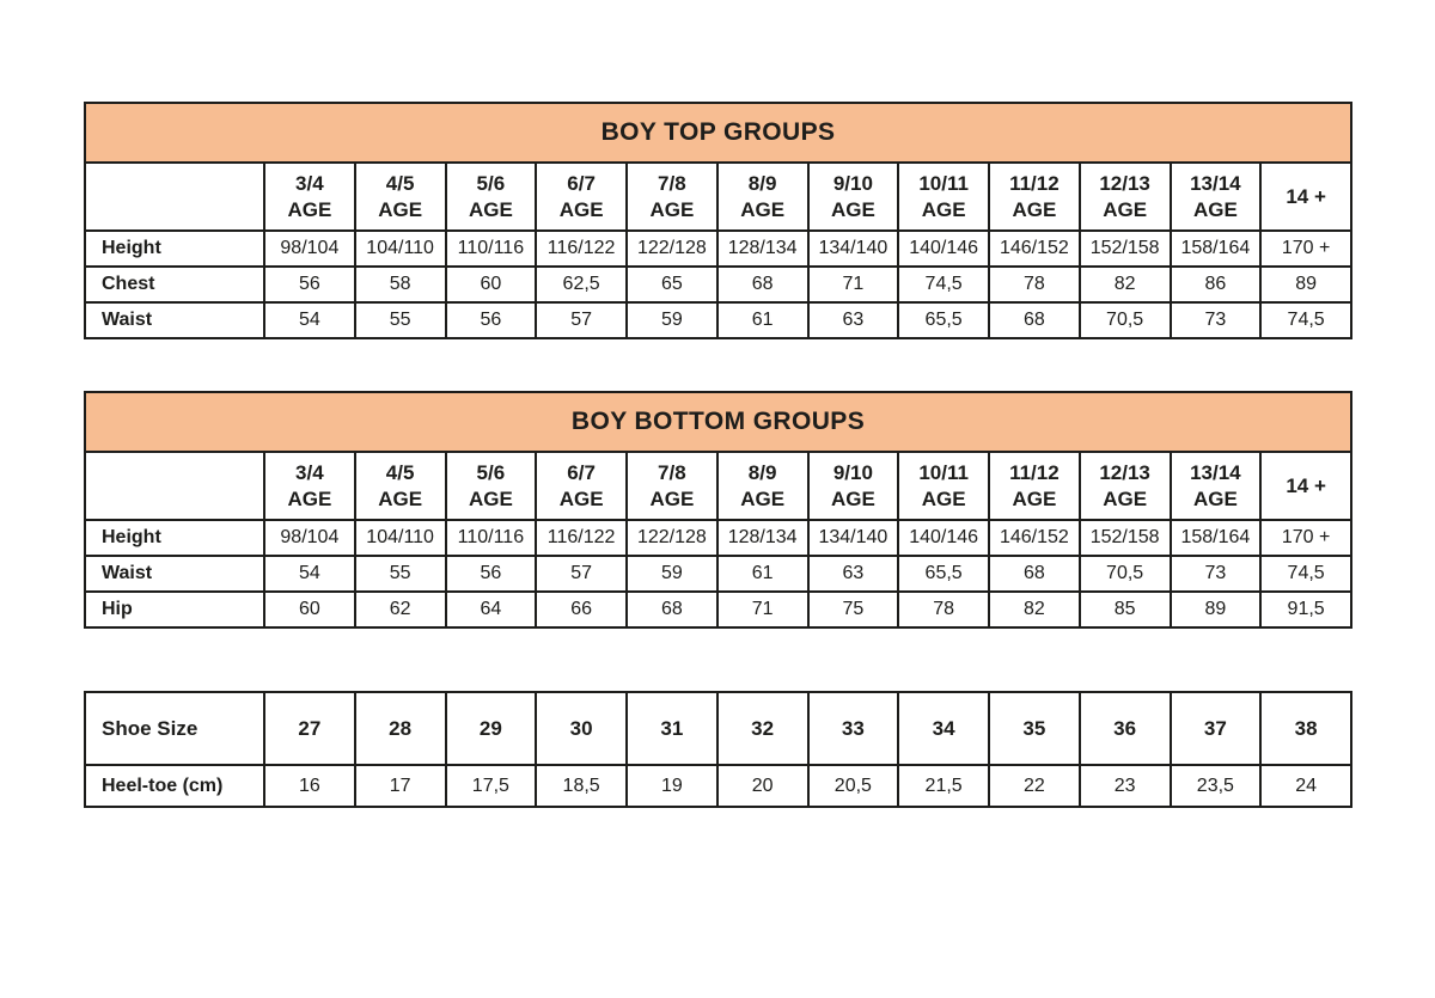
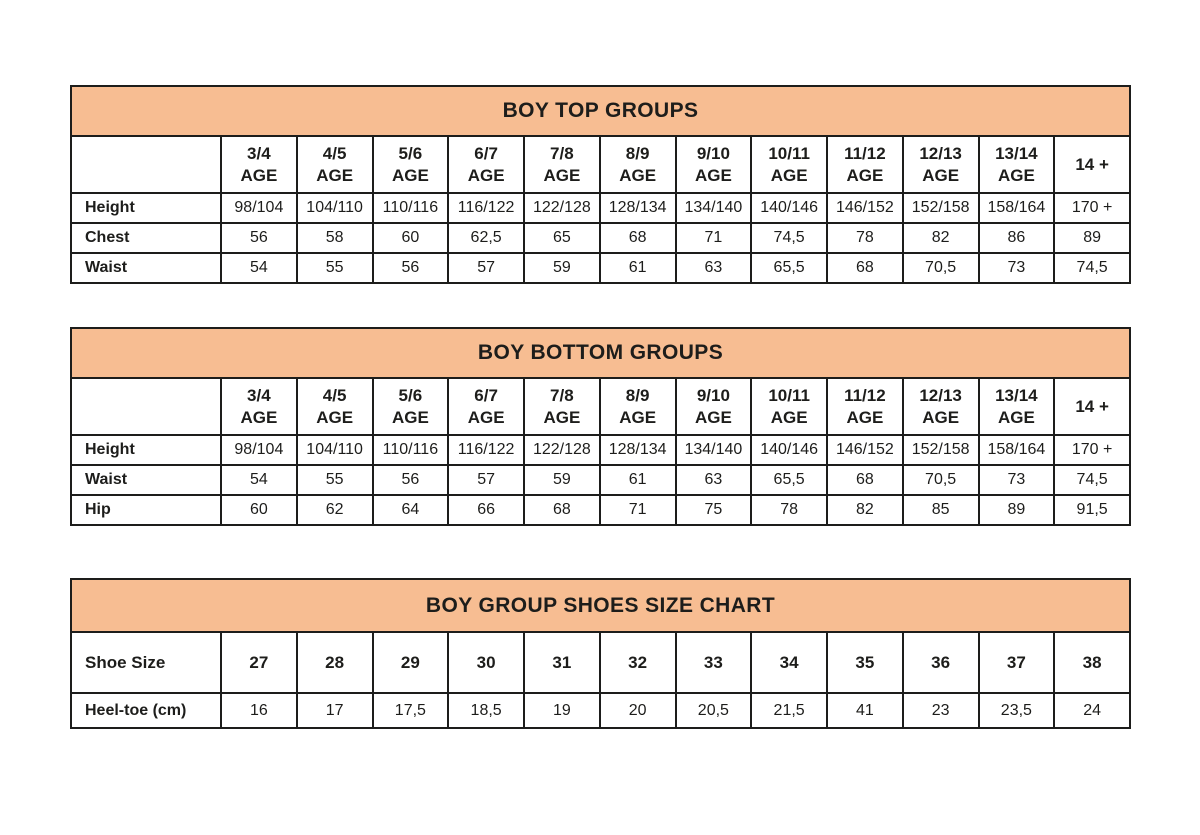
  BOY TOP GROUPS
  	3/4 AGE	4/5 AGE	5/6 AGE	6/7 AGE	7/8 AGE	8/9 AGE	9/10 AGE	10/11 AGE	11/12 AGE	12/13 AGE	13/14 AGE	14 +
  Height	98/104	104/110	110/116	116/122	122/128	128/134	134/140	140/146	146/152	152/158	158/164	170 +
  Chest	56	58	60	62,5	65	68	71	74,5	78	82	86	89
  Waist	54	55	56	57	59	61	63	65,5	68	70,5	73	74,5
  BOY BOTTOM GROUPS
  	3/4 AGE	4/5 AGE	5/6 AGE	6/7 AGE	7/8 AGE	8/9 AGE	9/10 AGE	10/11 AGE	11/12 AGE	12/13 AGE	13/14 AGE	14 +
  Height	98/104	104/110	110/116	116/122	122/128	128/134	134/140	140/146	146/152	152/158	158/164	170 +
  Waist	54	55	56	57	59	61	63	65,5	68	70,5	73	74,5
  Hip	60	62	64	66	68	71	75	78	82	85	89	91,5
+ BOY GROUP SHOES SIZE CHART
  Shoe Size	27	28	29	30	31	32	33	34	35	36	37	38
- Heel-toe (cm)	16	17	17,5	18,5	19	20	20,5	21,5	22	23	23,5	24
+ Heel-toe (cm)	16	17	17,5	18,5	19	20	20,5	21,5	41	23	23,5	24
